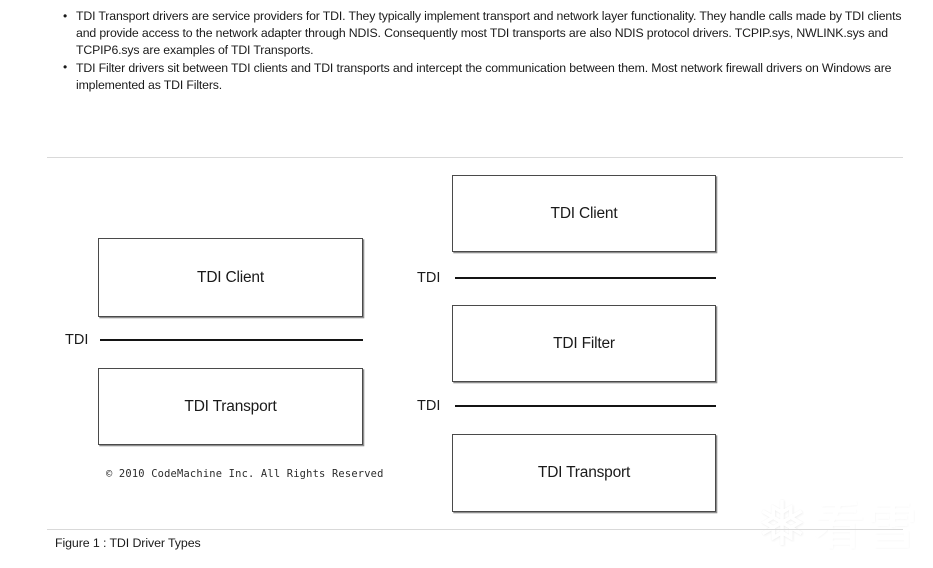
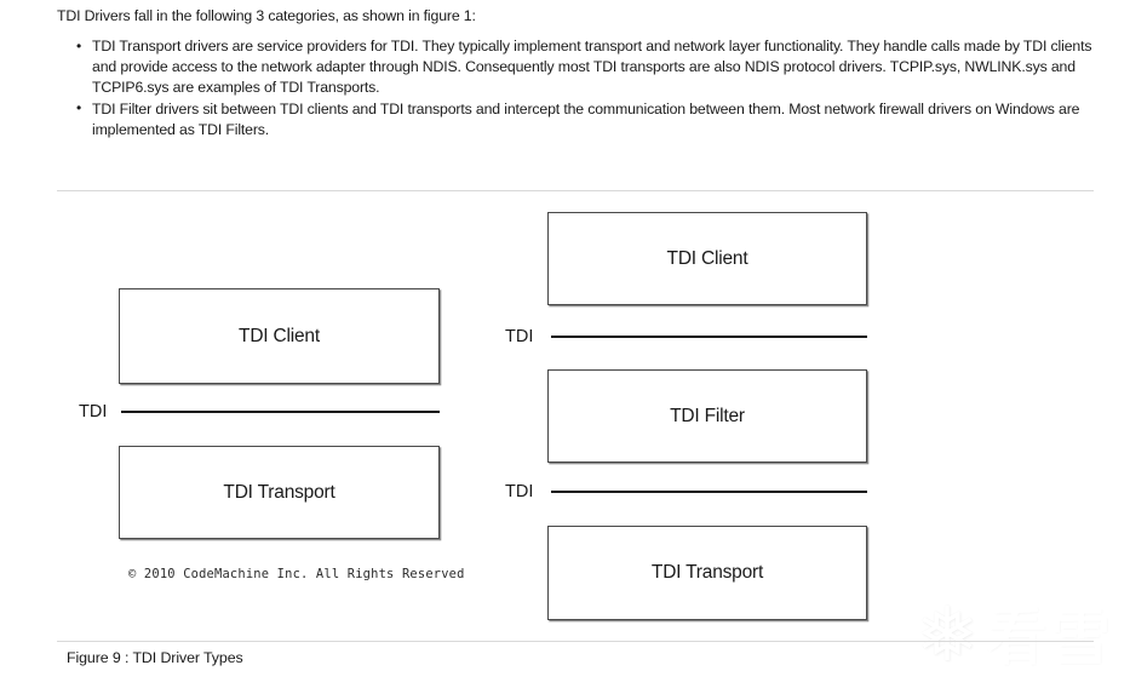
+ TDI Drivers fall in the following 3 categories, as shown in figure 1:
  TDI Transport drivers are service providers for TDI. They typically implement transport and network layer functionality. They handle calls made by TDI clients and provide access to the network adapter through NDIS. Consequently most TDI transports are also NDIS protocol drivers. TCPIP.sys, NWLINK.sys and TCPIP6.sys are examples of TDI Transports.
  TDI Filter drivers sit between TDI clients and TDI transports and intercept the communication between them. Most network firewall drivers on Windows are implemented as TDI Filters.
  TDI Client
  TDI
  TDI Transport
  TDI Client
  TDI
  TDI Filter
  TDI
  TDI Transport
  © 2010 CodeMachine Inc. All Rights Reserved
  ❅
  看雪
- Figure 1 : TDI Driver Types
+ Figure 9 : TDI Driver Types
